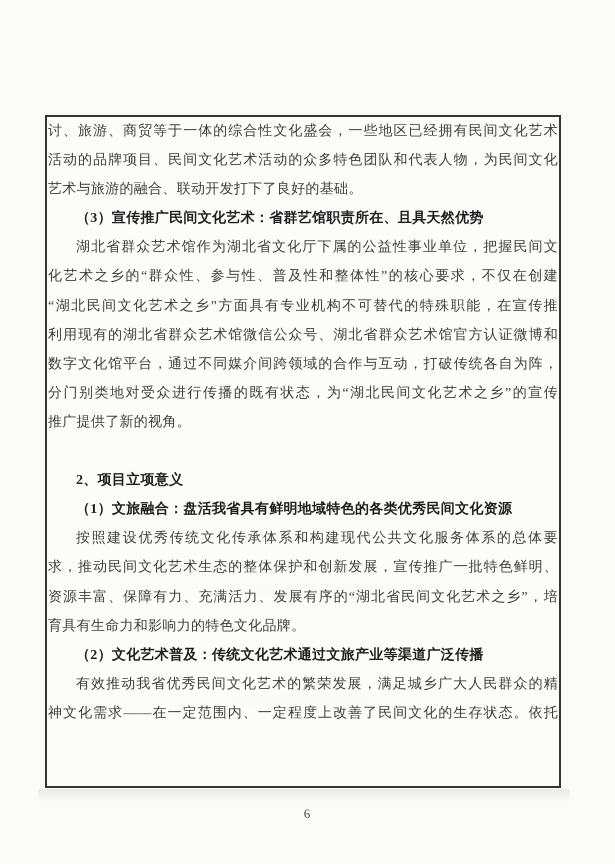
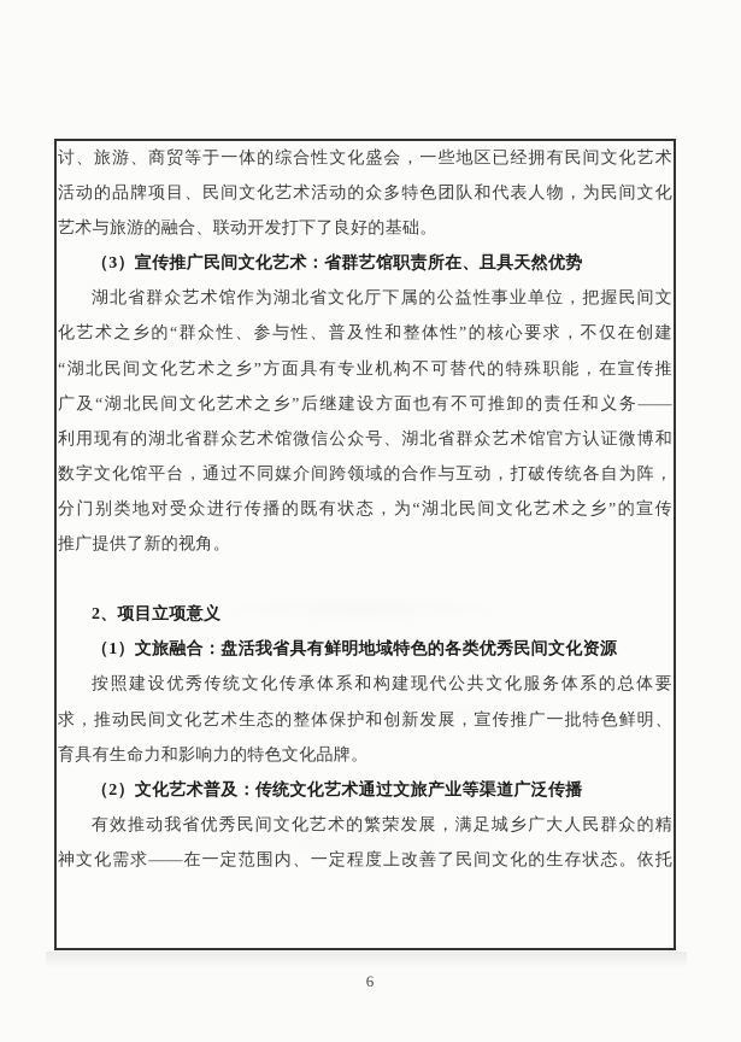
  讨、旅游、商贸等于一体的综合性文化盛会，一些地区已经拥有民间文化艺术
  活动的品牌项目、民间文化艺术活动的众多特色团队和代表人物，为民间文化
  艺术与旅游的融合、联动开发打下了良好的基础。
  （3）宣传推广民间文化艺术：省群艺馆职责所在、且具天然优势
  湖北省群众艺术馆作为湖北省文化厅下属的公益性事业单位，把握民间文
  化艺术之乡的“群众性、参与性、普及性和整体性”的核心要求，不仅在创建
  “湖北民间文化艺术之乡”方面具有专业机构不可替代的特殊职能，在宣传推
+ 广及“湖北民间文化艺术之乡”后继建设方面也有不可推卸的责任和义务——
  利用现有的湖北省群众艺术馆微信公众号、湖北省群众艺术馆官方认证微博和
  数字文化馆平台，通过不同媒介间跨领域的合作与互动，打破传统各自为阵，
  分门别类地对受众进行传播的既有状态，为“湖北民间文化艺术之乡”的宣传
  推广提供了新的视角。
  2、项目立项意义
  （1）文旅融合：盘活我省具有鲜明地域特色的各类优秀民间文化资源
  按照建设优秀传统文化传承体系和构建现代公共文化服务体系的总体要
  求，推动民间文化艺术生态的整体保护和创新发展，宣传推广一批特色鲜明、
- 资源丰富、保障有力、充满活力、发展有序的“湖北省民间文化艺术之乡”，培
  育具有生命力和影响力的特色文化品牌。
  （2）文化艺术普及：传统文化艺术通过文旅产业等渠道广泛传播
  有效推动我省优秀民间文化艺术的繁荣发展，满足城乡广大人民群众的精
  神文化需求——在一定范围内、一定程度上改善了民间文化的生存状态。依托
  6
